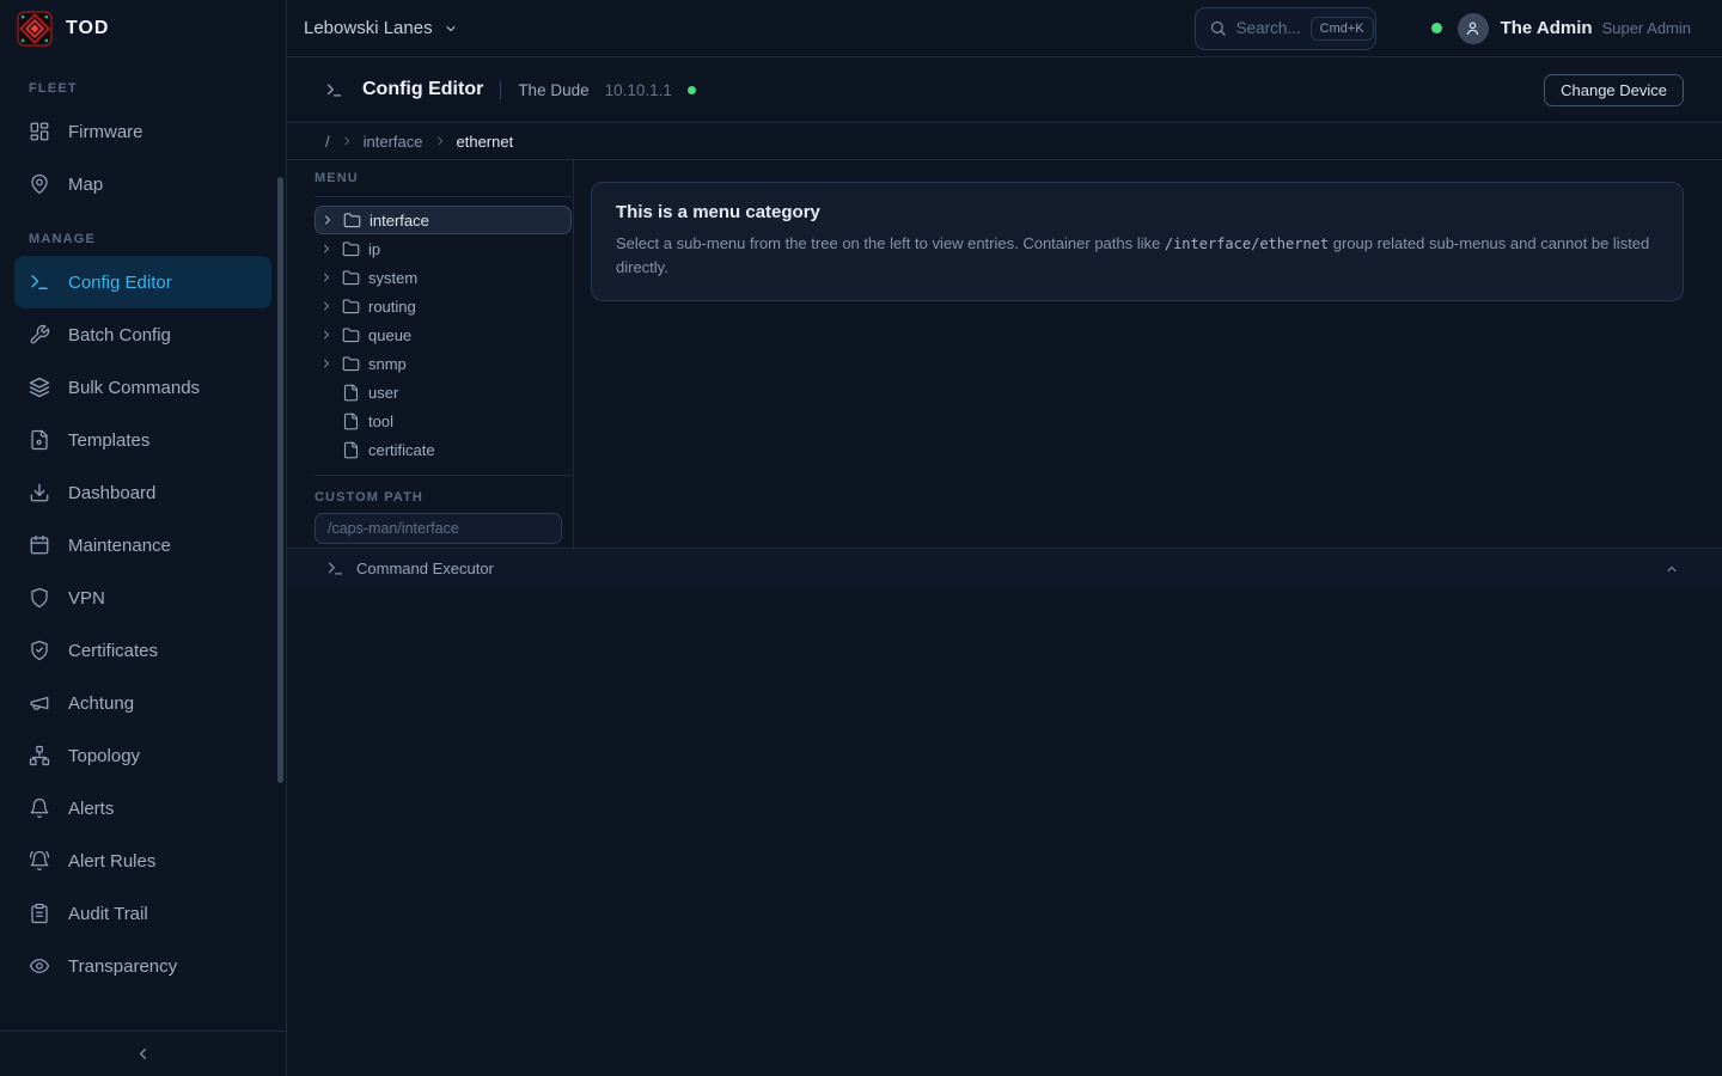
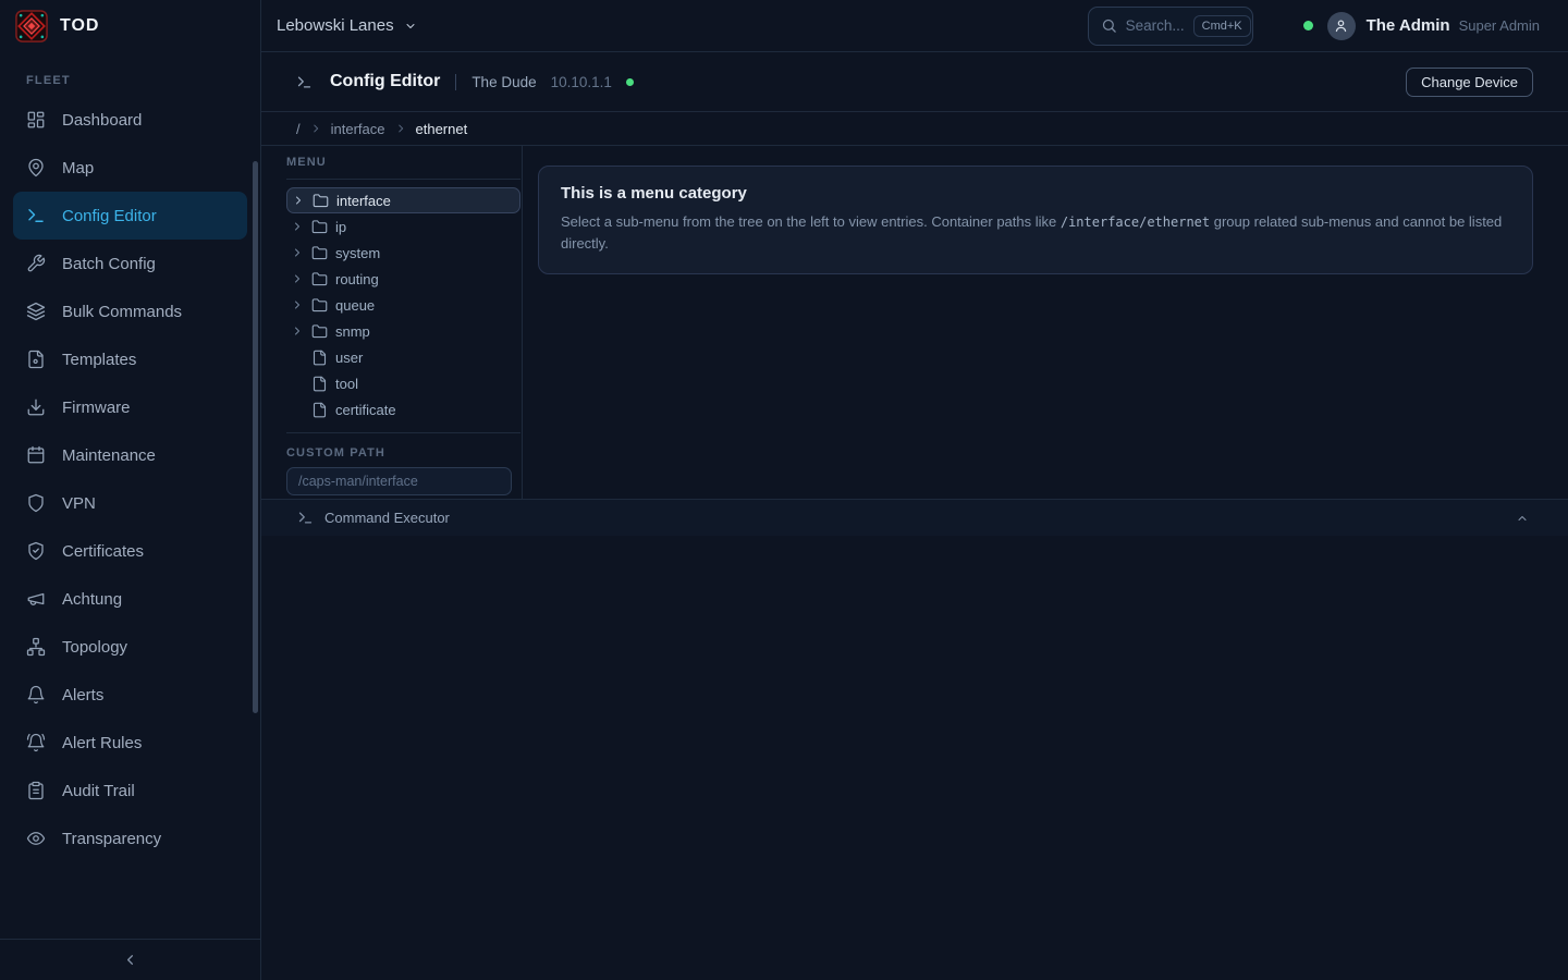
  TOD
  FLEET
- Firmware
+ Dashboard
  Map
- MANAGE
  Config Editor
  Batch Config
  Bulk Commands
  Templates
- Dashboard
+ Firmware
  Maintenance
  VPN
  Certificates
  Achtung
  Topology
  Alerts
  Alert Rules
  Audit Trail
  Transparency
  Lebowski Lanes
  Search...
  Cmd+K
  The Admin
  Super Admin
  Config Editor
  The Dude
  10.10.1.1
  Change Device
  /
  interface
  ethernet
  MENU
  interface
  ip
  system
  routing
  queue
  snmp
  user
  tool
  certificate
  CUSTOM PATH
  /caps-man/interface
  This is a menu category
  Select a sub-menu from the tree on the left to view entries. Container paths like /interface/ethernet group related sub-menus and cannot be listed directly.
  Command Executor
